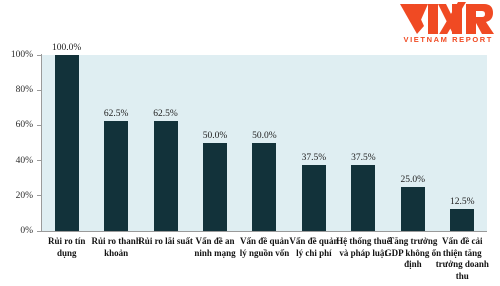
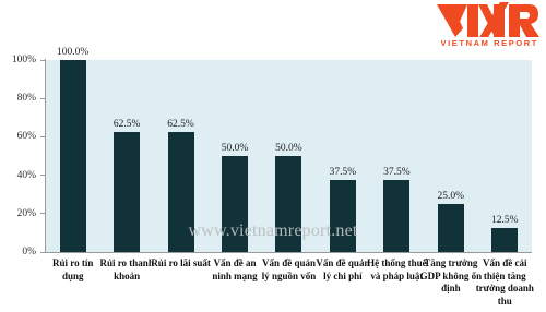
  VIETNAM REPORT
  100%
  80%
  60%
  40%
  20%
  0%
  100.0%
  62.5%
  62.5%
  50.0%
  50.0%
  37.5%
  37.5%
  25.0%
  12.5%
  Rủi ro tín dụng
  Rủi ro thanh khoản
  Rủi ro lãi suất
  Vấn đề an ninh mạng
  Vấn đề quản lý nguồn vốn
  Vấn đề quản lý chi phí
  Hệ thống thuế và pháp luật
  Tăng trưởng GDP không ổn định
  Vấn đề cải thiện tăng trưởng doanh thu
+ www.vietnamreport.net
